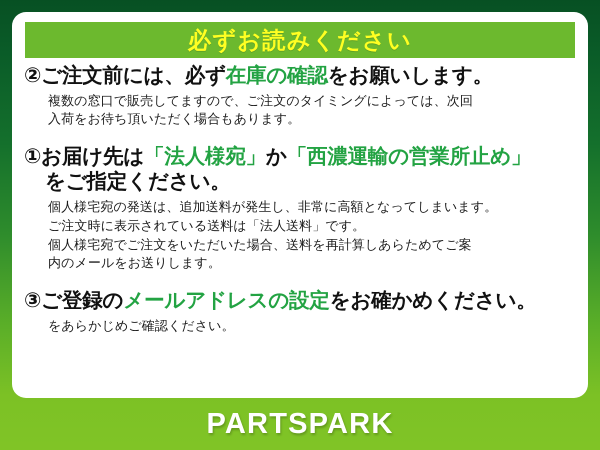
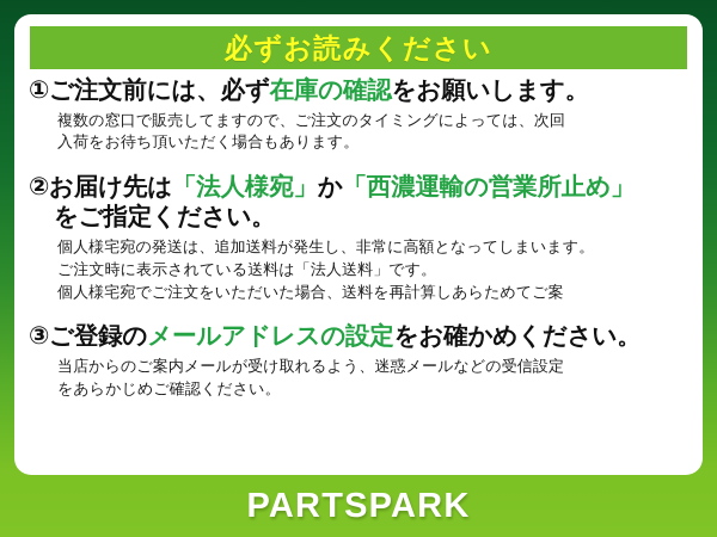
  必ずお読みください
- ②ご注文前には、必ず在庫の確認をお願いします。
+ ①ご注文前には、必ず在庫の確認をお願いします。
  複数の窓口で販売してますので、ご注文のタイミングによっては、次回
  入荷をお待ち頂いただく場合もあります。
- ①お届け先は「法人様宛」か「西濃運輸の営業所止め」
+ ②お届け先は「法人様宛」か「西濃運輸の営業所止め」
  をご指定ください。
  個人様宅宛の発送は、追加送料が発生し、非常に高額となってしまいます。
  ご注文時に表示されている送料は「法人送料」です。
  個人様宅宛でご注文をいただいた場合、送料を再計算しあらためてご案
- 内のメールをお送りします。
  ③ご登録のメールアドレスの設定をお確かめください。
+ 当店からのご案内メールが受け取れるよう、迷惑メールなどの受信設定
  をあらかじめご確認ください。
  PARTSPARK
